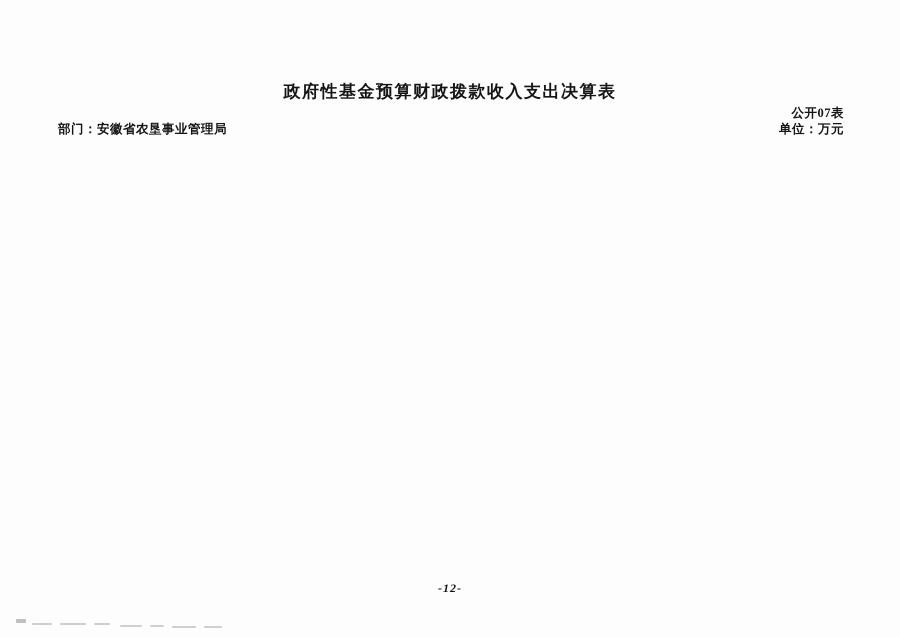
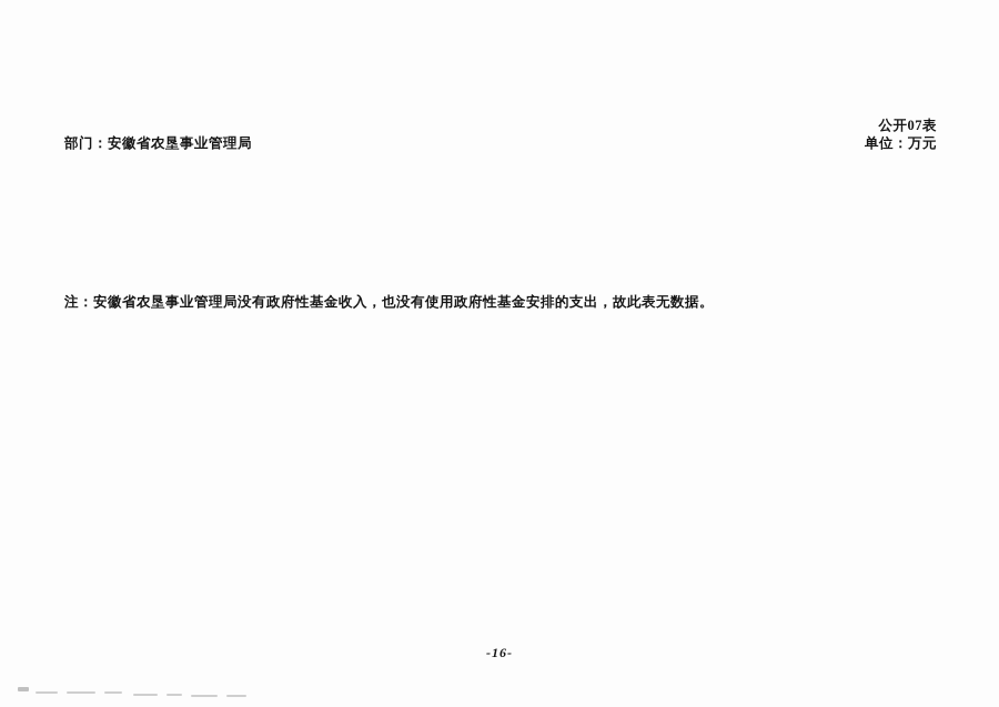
- 政府性基金预算财政拨款收入支出决算表
  公开07表
  部门：安徽省农垦事业管理局
  单位：万元
+ 注：安徽省农垦事业管理局没有政府性基金收入，也没有使用政府性基金安排的支出，故此表无数据。
- -12-
+ -16-
